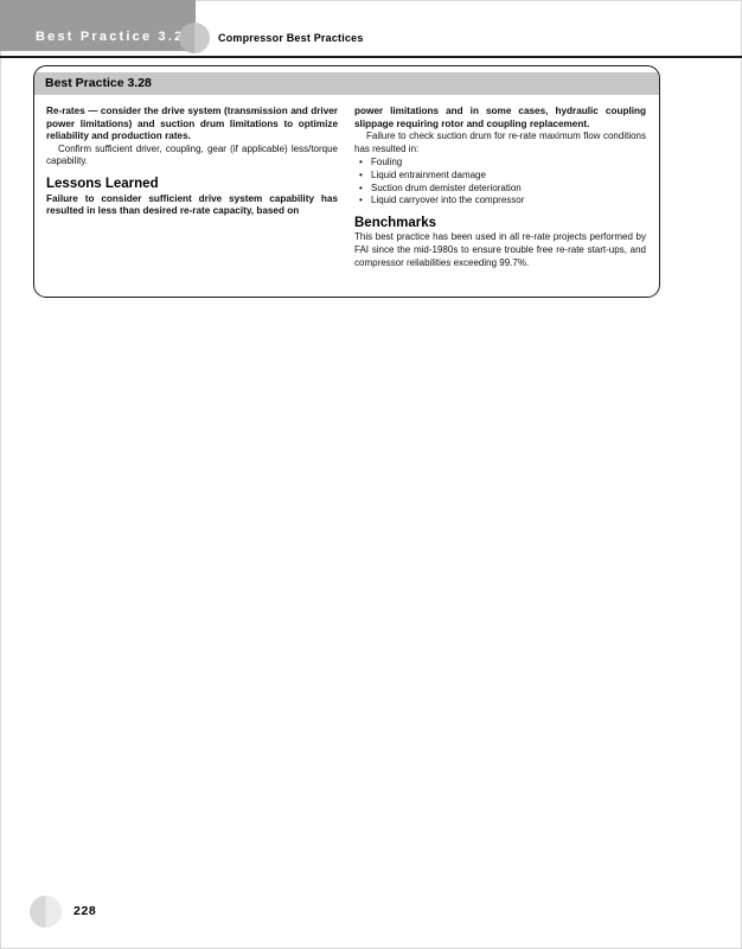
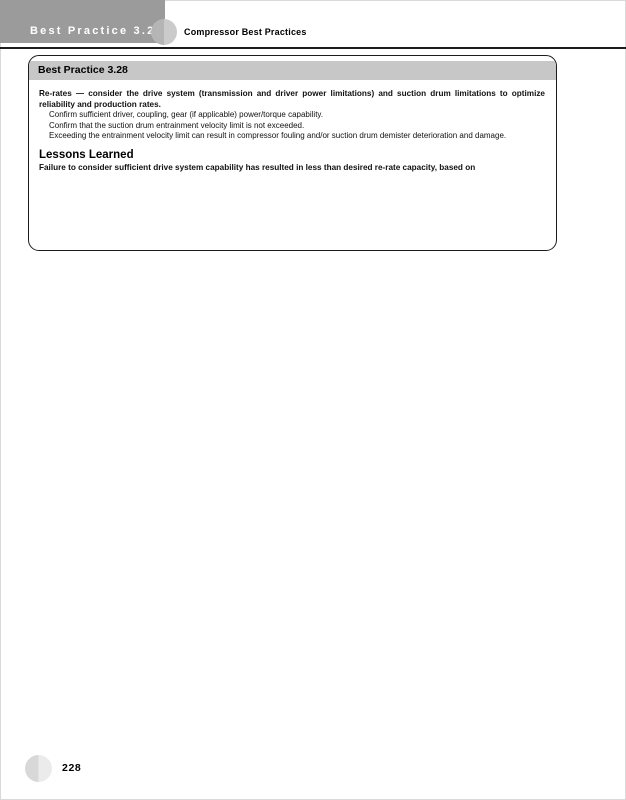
  Best Practice 3.
  Compressor Best Practices
  Best Practice 3.28
  Re-rates — consider the drive system (transmission and driver power limitations) and suction drum limitations to optimize reliability and production rates.
- Confirm sufficient driver, coupling, gear (if applicable) less/torque capability.
+ Confirm sufficient driver, coupling, gear (if applicable) power/torque capability.
+ Confirm that the suction drum entrainment velocity limit is not exceeded.
+ Exceeding the entrainment velocity limit can result in compressor fouling and/or suction drum demister deterioration and damage.
  Lessons Learned
  Failure to consider sufficient drive system capability has resulted in less than desired re-rate capacity, based on
- power limitations and in some cases, hydraulic coupling slippage requiring rotor and coupling replacement.
- Failure to check suction drum for re-rate maximum flow conditions has resulted in:
- Fouling
- Liquid entrainment damage
- Suction drum demister deterioration
- Liquid carryover into the compressor
- Benchmarks
- This best practice has been used in all re-rate projects performed by FAI since the mid-1980s to ensure trouble free re-rate start-ups, and compressor reliabilities exceeding 99.7%.
  228
